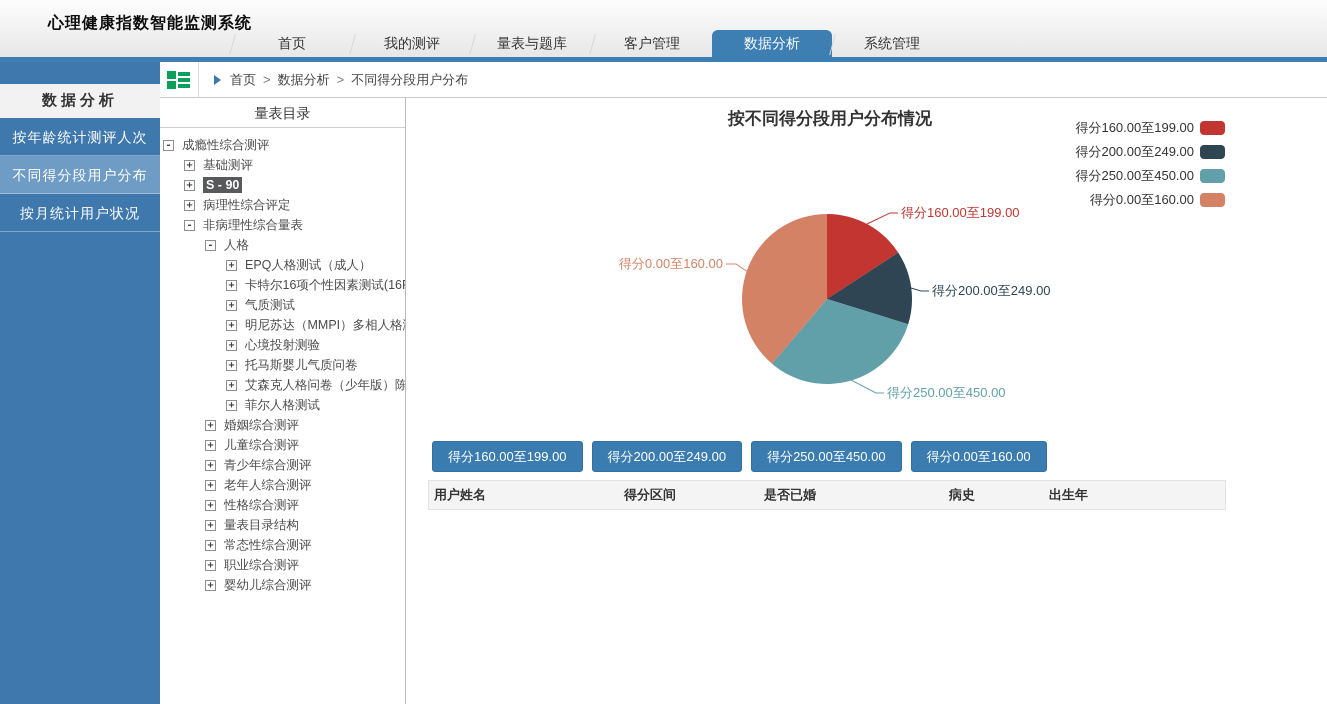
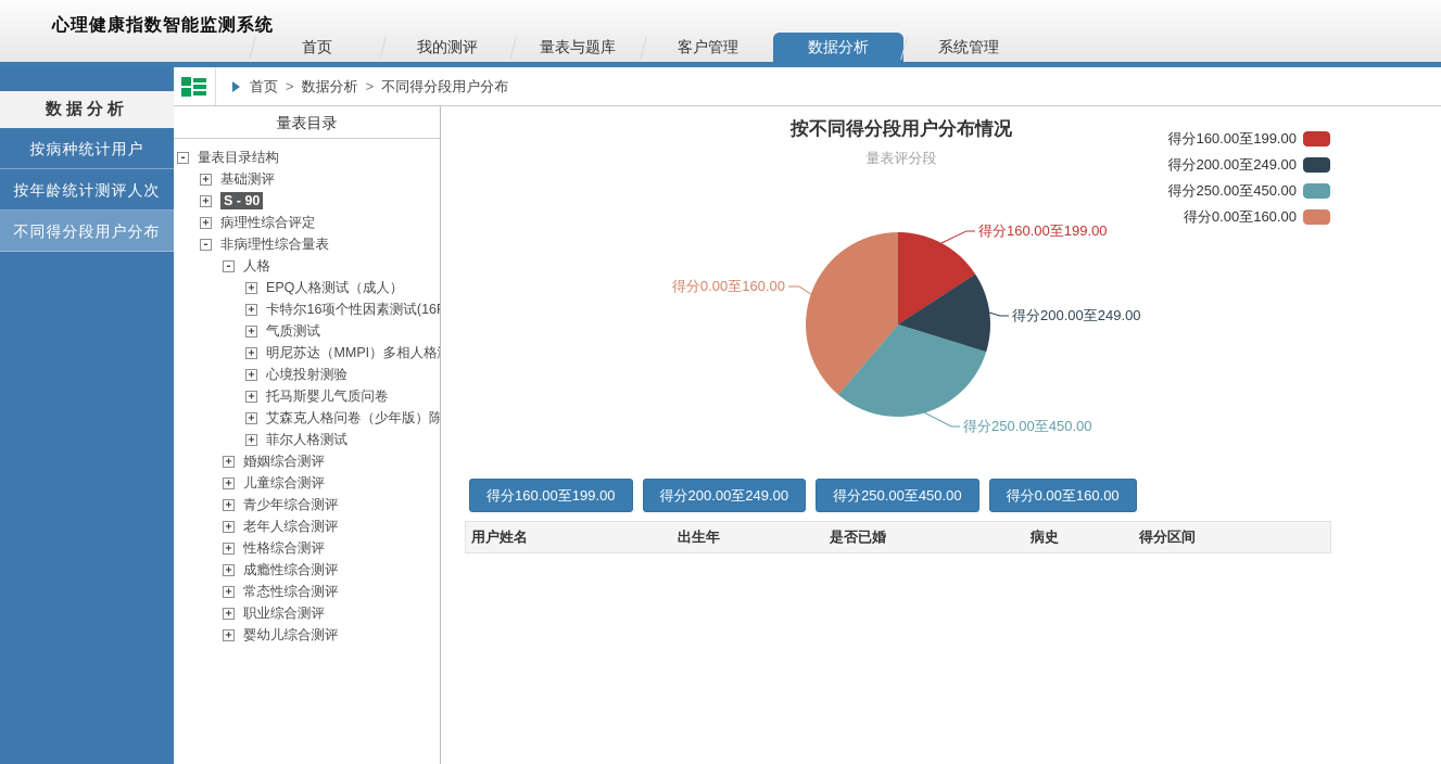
  心理健康指数智能监测系统
  首页
  我的测评
  量表与题库
  客户管理
  数据分析
  系统管理
  数据分析
+ 按病种统计用户
  按年龄统计测评人次
  不同得分段用户分布
- 按月统计用户状况
  首页 > 数据分析 > 不同得分段用户分布
  量表目录
  -
- 成瘾性综合测评
+ 量表目录结构
  +
  基础测评
  +
  S - 90
  +
  病理性综合评定
  -
  非病理性综合量表
  -
  人格
  +
  EPQ人格测试（成人）
  +
  卡特尔16项个性因素测试(16
  +
  气质测试
  +
  明尼苏达（MMPI）多相人格
  +
  心境投射测验
  +
  托马斯婴儿气质问卷
  +
  艾森克人格问卷（少年版）陈
  +
  菲尔人格测试
  +
  婚姻综合测评
  +
  儿童综合测评
  +
  青少年综合测评
  +
  老年人综合测评
  +
  性格综合测评
  +
- 量表目录结构
+ 成瘾性综合测评
  +
  常态性综合测评
  +
  职业综合测评
  +
  婴幼儿综合测评
  得分160.00至199.00
  得分200.00至249.00
  得分250.00至450.00
  得分0.00至160.00
  按不同得分段用户分布情况
+ 量表评分段
  得分160.00至199.00
  得分200.00至249.00
  得分250.00至450.00
  得分0.00至160.00
  得分160.00至199.00
  得分200.00至249.00
  得分250.00至450.00
  得分0.00至160.00
  用户姓名
- 得分区间
+ 出生年
  是否已婚
  病史
- 出生年
+ 得分区间
